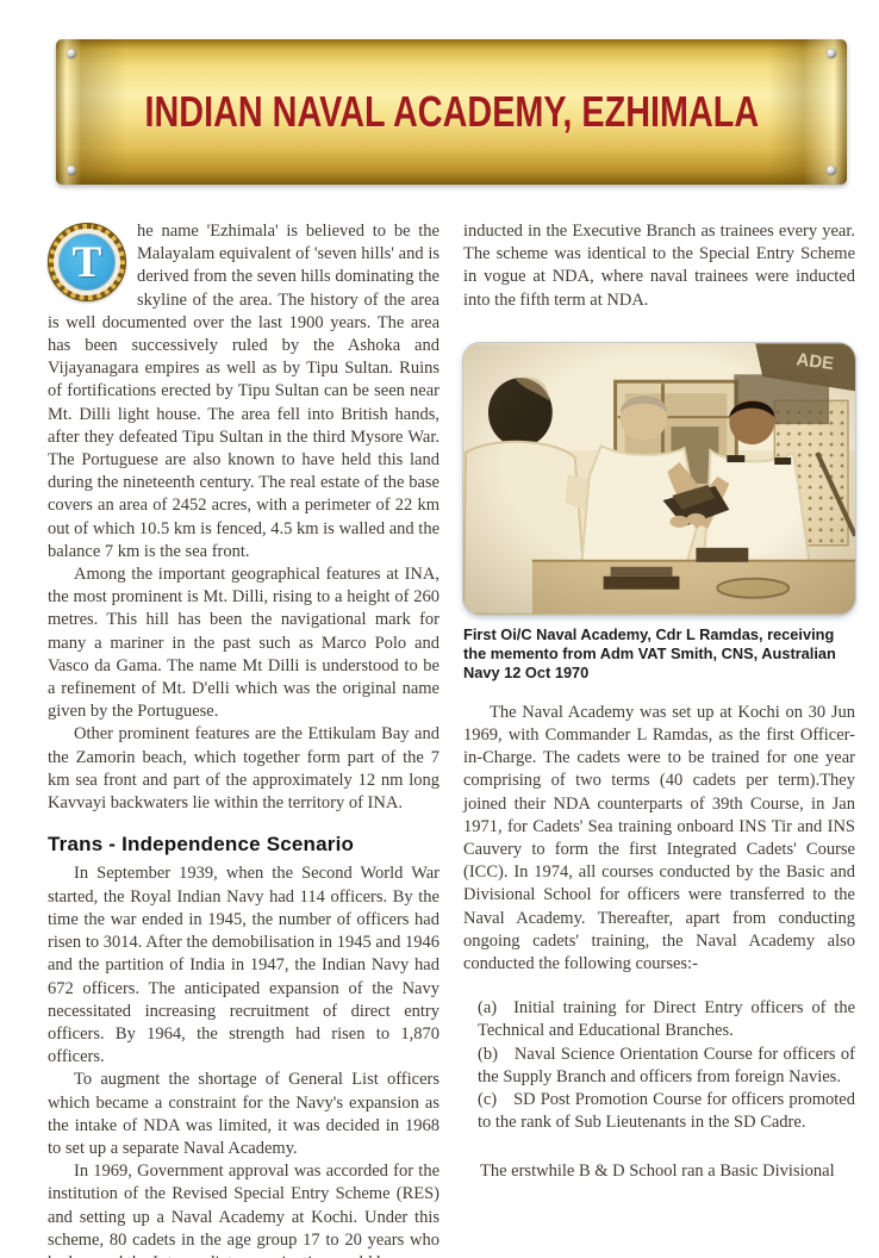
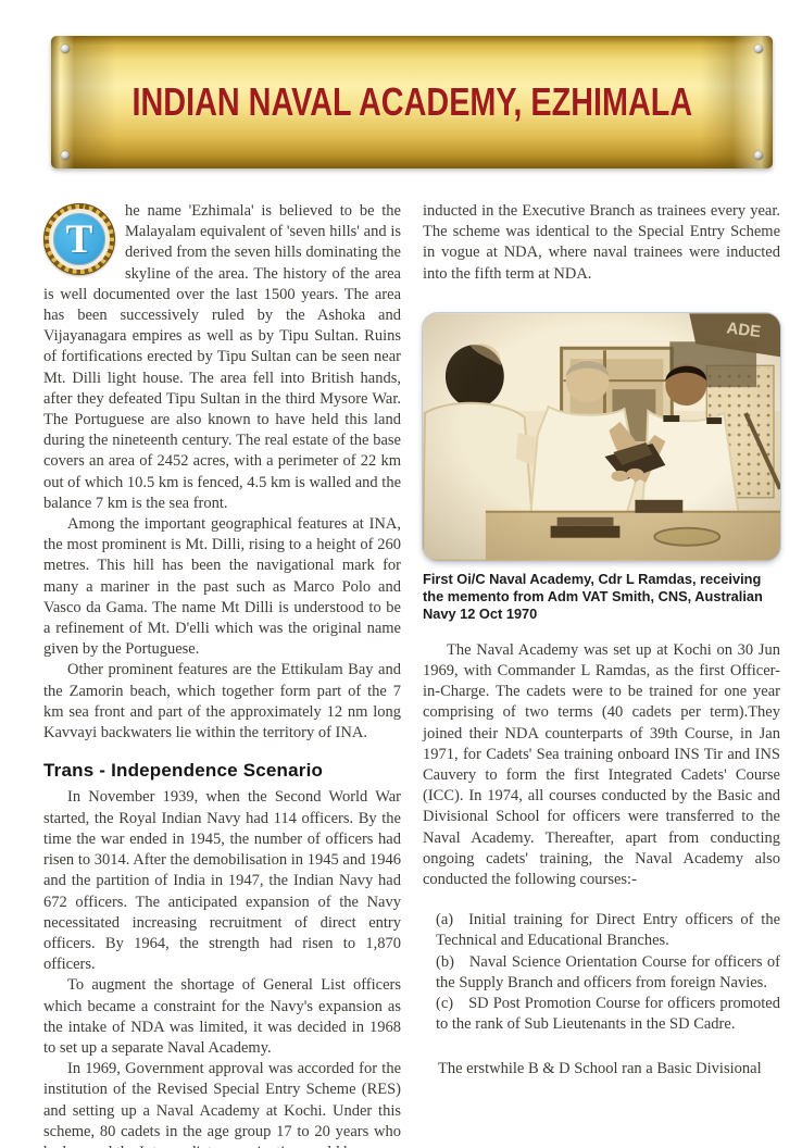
  INDIAN NAVAL ACADEMY, EZHIMALA
  T
- he name 'Ezhimala' is believed to be the Malayalam equivalent of 'seven hills' and is derived from the seven hills dominating the skyline of the area. The history of the area is well documented over the last 1900 years. The area has been successively ruled by the Ashoka and Vijayanagara empires as well as by Tipu Sultan. Ruins of fortifications erected by Tipu Sultan can be seen near Mt. Dilli light house. The area fell into British hands, after they defeated Tipu Sultan in the third Mysore War. The Portuguese are also known to have held this land during the nineteenth century. The real estate of the base covers an area of 2452 acres, with a perimeter of 22 km out of which 10.5 km is fenced, 4.5 km is walled and the balance 7 km is the sea front.
+ he name 'Ezhimala' is believed to be the Malayalam equivalent of 'seven hills' and is derived from the seven hills dominating the skyline of the area. The history of the area is well documented over the last 1500 years. The area has been successively ruled by the Ashoka and Vijayanagara empires as well as by Tipu Sultan. Ruins of fortifications erected by Tipu Sultan can be seen near Mt. Dilli light house. The area fell into British hands, after they defeated Tipu Sultan in the third Mysore War. The Portuguese are also known to have held this land during the nineteenth century. The real estate of the base covers an area of 2452 acres, with a perimeter of 22 km out of which 10.5 km is fenced, 4.5 km is walled and the balance 7 km is the sea front.
  Among the important geographical features at INA, the most prominent is Mt. Dilli, rising to a height of 260 metres. This hill has been the navigational mark for many a mariner in the past such as Marco Polo and Vasco da Gama. The name Mt Dilli is understood to be a refinement of Mt. D'elli which was the original name given by the Portuguese.
  Other prominent features are the Ettikulam Bay and the Zamorin beach, which together form part of the 7 km sea front and part of the approximately 12 nm long Kavvayi backwaters lie within the territory of INA.
  Trans - Independence Scenario
- In September 1939, when the Second World War started, the Royal Indian Navy had 114 officers. By the time the war ended in 1945, the number of officers had risen to 3014. After the demobilisation in 1945 and 1946 and the partition of India in 1947, the Indian Navy had 672 officers. The anticipated expansion of the Navy necessitated increasing recruitment of direct entry officers. By 1964, the strength had risen to 1,870 officers.
+ In November 1939, when the Second World War started, the Royal Indian Navy had 114 officers. By the time the war ended in 1945, the number of officers had risen to 3014. After the demobilisation in 1945 and 1946 and the partition of India in 1947, the Indian Navy had 672 officers. The anticipated expansion of the Navy necessitated increasing recruitment of direct entry officers. By 1964, the strength had risen to 1,870 officers.
  To augment the shortage of General List officers which became a constraint for the Navy's expansion as the intake of NDA was limited, it was decided in 1968 to set up a separate Naval Academy.
  In 1969, Government approval was accorded for the institution of the Revised Special Entry Scheme (RES) and setting up a Naval Academy at Kochi. Under this scheme, 80 cadets in the age group 17 to 20 years who
  inducted in the Executive Branch as trainees every year. The scheme was identical to the Special Entry Scheme in vogue at NDA, where naval trainees were inducted into the fifth term at NDA.
  First Oi/C Naval Academy, Cdr L Ramdas, receiving the memento from Adm VAT Smith, CNS, Australian Navy 12 Oct 1970
  The Naval Academy was set up at Kochi on 30 Jun 1969, with Commander L Ramdas, as the first Officer-in-Charge. The cadets were to be trained for one year comprising of two terms (40 cadets per term).They joined their NDA counterparts of 39th Course, in Jan 1971, for Cadets' Sea training onboard INS Tir and INS Cauvery to form the first Integrated Cadets' Course (ICC). In 1974, all courses conducted by the Basic and Divisional School for officers were transferred to the Naval Academy. Thereafter, apart from conducting ongoing cadets' training, the Naval Academy also conducted the following courses:-
  (a) Initial training for Direct Entry officers of the Technical and Educational Branches.
  (b) Naval Science Orientation Course for officers of the Supply Branch and officers from foreign Navies.
  (c) SD Post Promotion Course for officers promoted to the rank of Sub Lieutenants in the SD Cadre.
  The erstwhile B & D School ran a Basic Divisional
